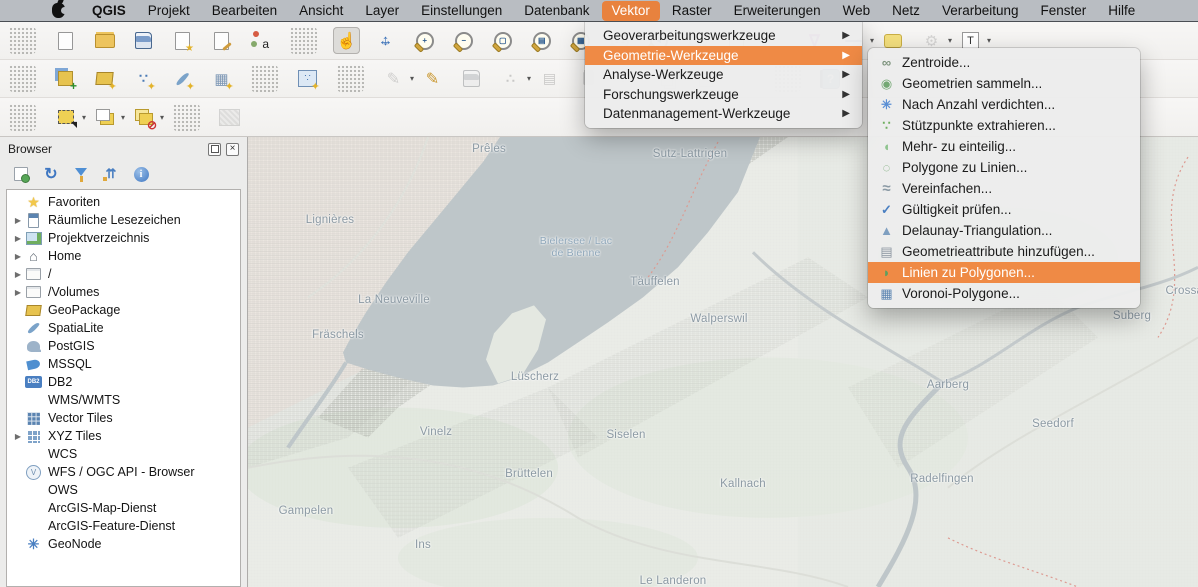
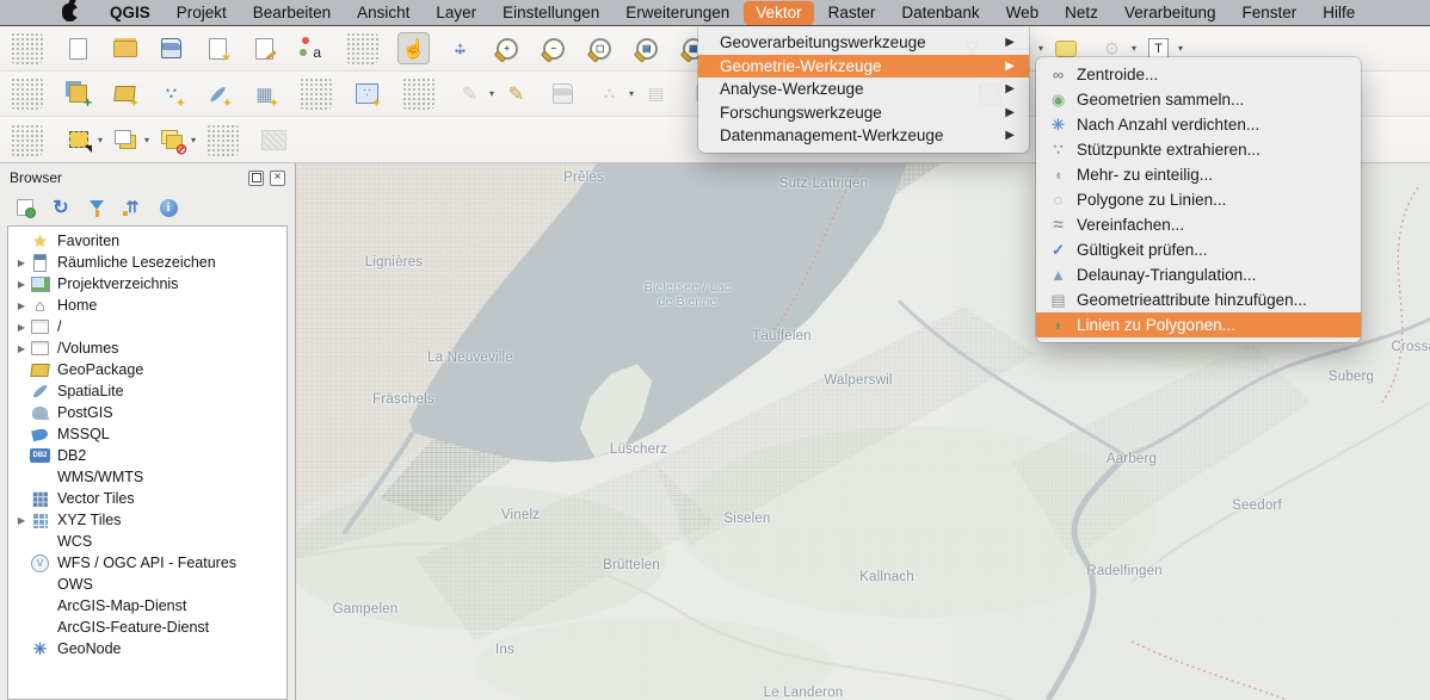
  QGIS
  Projekt
  Bearbeiten
  Ansicht
  Layer
  Einstellungen
- Datenbank
+ Erweiterungen
  Vektor
  Raster
- Erweiterungen
+ Datenbank
  Web
  Netz
  Verarbeitung
  Fenster
  Hilfe
  Browser
  ×
  Favoriten
  Räumliche Lesezeichen
  Projektverzeichnis
  Home
  /
  /Volumes
  GeoPackage
  SpatiaLite
  PostGIS
  MSSQL
  DB2
  WMS/WMTS
  Vector Tiles
  XYZ Tiles
  WCS
- WFS / OGC API - Browser
+ WFS / OGC API - Features
  OWS
  ArcGIS-Map-Dienst
  ArcGIS-Feature-Dienst
  GeoNode
  Prêles
  Sutz-Lattrigen
  Lignières
  Bielersee / Lac
  de Bienne
  Täuffelen
  La Neuveville
  Walperswil
  Fräschels
  Lüscherz
  Vinelz
  Siselen
  Brüttelen
  Kallnach
  Gampelen
  Ins
  Le Landeron
  Aarberg
  Seedorf
  Radelfingen
  Suberg
  Cross
  Geoverarbeitungswerkzeuge
  Geometrie-Werkzeuge
  Analyse-Werkzeuge
  Forschungswerkzeuge
  Datenmanagement-Werkzeuge
  Zentroide...
  Geometrien sammeln...
  Nach Anzahl verdichten...
  Stützpunkte extrahieren...
  Mehr- zu einteilig...
  Polygone zu Linien...
  Vereinfachen...
  Gültigkeit prüfen...
  Delaunay-Triangulation...
  Geometrieattribute hinzufügen...
  Linien zu Polygonen...
- Voronoi-Polygone...
